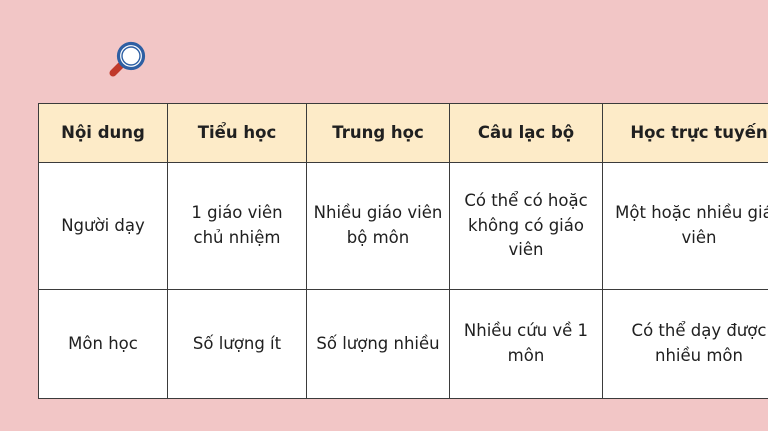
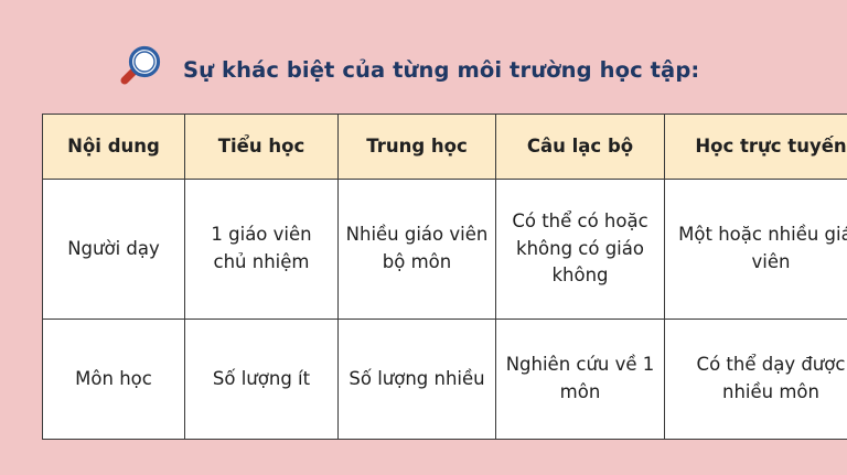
+ Sự khác biệt của từng môi trường học tập:
  Nội dung	Tiểu học	Trung học	Câu lạc bộ	Học trực tuyến
- Người dạy	1 giáo viên chủ nhiệm	Nhiều giáo viên bộ môn	Có thể có hoặc không có giáo viên	Một hoặc nhiều gi viên
+ Người dạy	1 giáo viên chủ nhiệm	Nhiều giáo viên bộ môn	Có thể có hoặc không có giáo không	Một hoặc nhiều gi viên
- Môn học	Số lượng ít	Số lượng nhiều	Nhiều cứu về 1 môn	Có thể dạy được nhiều môn
+ Môn học	Số lượng ít	Số lượng nhiều	Nghiên cứu về 1 môn	Có thể dạy được nhiều môn
